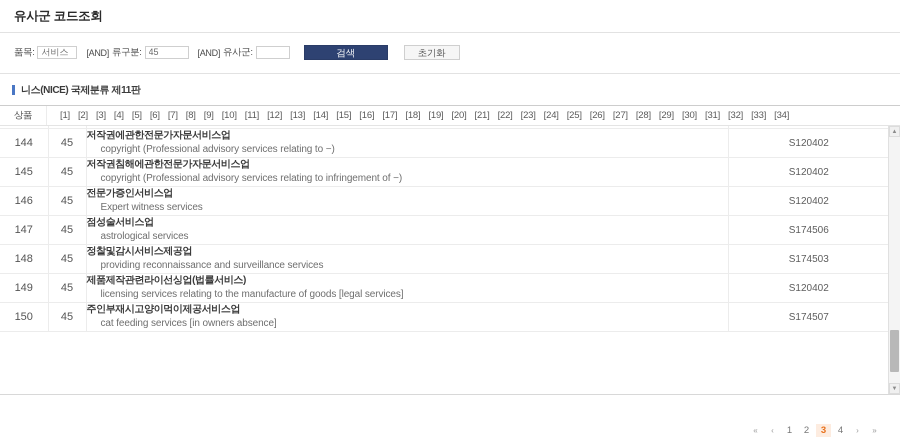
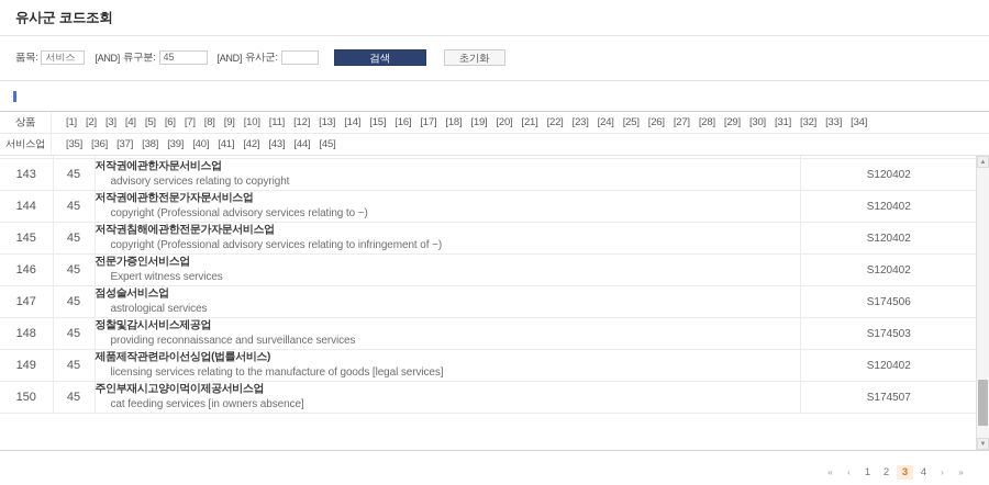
  유사군 코드조회
  품목:
  서비스
  [AND]
  류구분:
  45
  [AND]
  유사군:
  검색
  초기화
- 니스(NICE) 국제분류 제11판
  상품
  [1]
  [2]
  [3]
  [4]
  [5]
  [6]
  [7]
  [8]
  [9]
  [10]
  [11]
  [12]
  [13]
  [14]
  [15]
  [16]
  [17]
  [18]
  [19]
  [20]
  [21]
  [22]
  [23]
  [24]
  [25]
  [26]
  [27]
  [28]
  [29]
  [30]
  [31]
  [32]
  [33]
  [34]
+ 서비스업
+ [35]
+ [36]
+ [37]
+ [38]
+ [39]
+ [40]
+ [41]
+ [42]
+ [43]
+ [44]
+ [45]
+ 143	45	저작권에관한자문서비스업 advisory services relating to copyright	S120402
  144	45	저작권에관한전문가자문서비스업 copyright (Professional advisory services relating to −)	S120402
  145	45	저작권침해에관한전문가자문서비스업 copyright (Professional advisory services relating to infringement of −)	S120402
  146	45	전문가증인서비스업 Expert witness services	S120402
  147	45	점성술서비스업 astrological services	S174506
  148	45	정찰및감시서비스제공업 providing reconnaissance and surveillance services	S174503
  149	45	제품제작관련라이선싱업(법률서비스) licensing services relating to the manufacture of goods [legal services]	S120402
  150	45	주인부재시고양이먹이제공서비스업 cat feeding services [in owners absence]	S174507
  «
  ‹
  1
  2
  3
  4
  ›
  »
